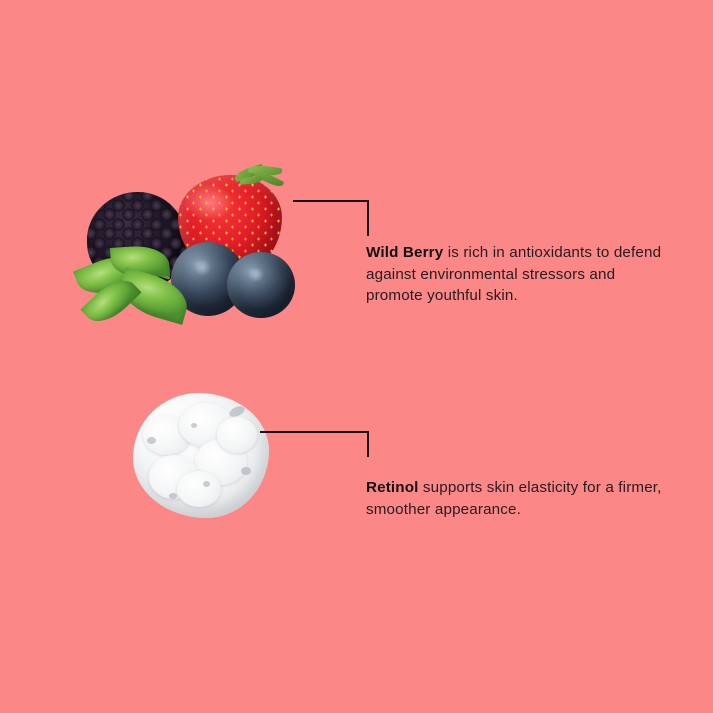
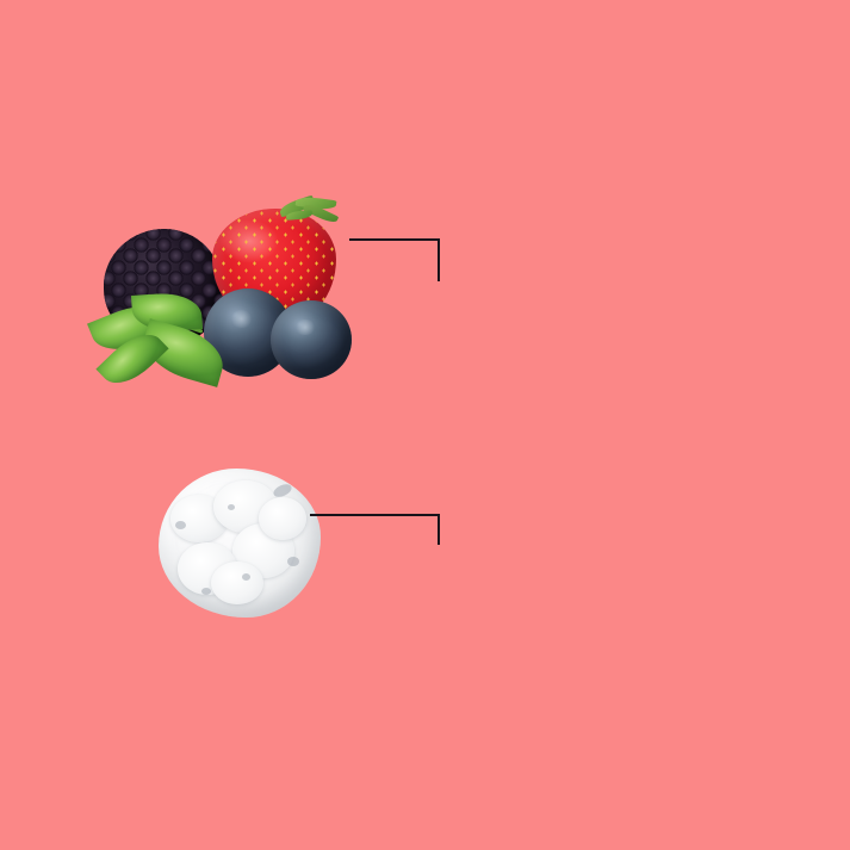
- Wild Berry is rich in antioxidants to defend against environmental stressors and promote youthful skin.
- Retinol supports skin elasticity for a firmer, smoother appearance.
